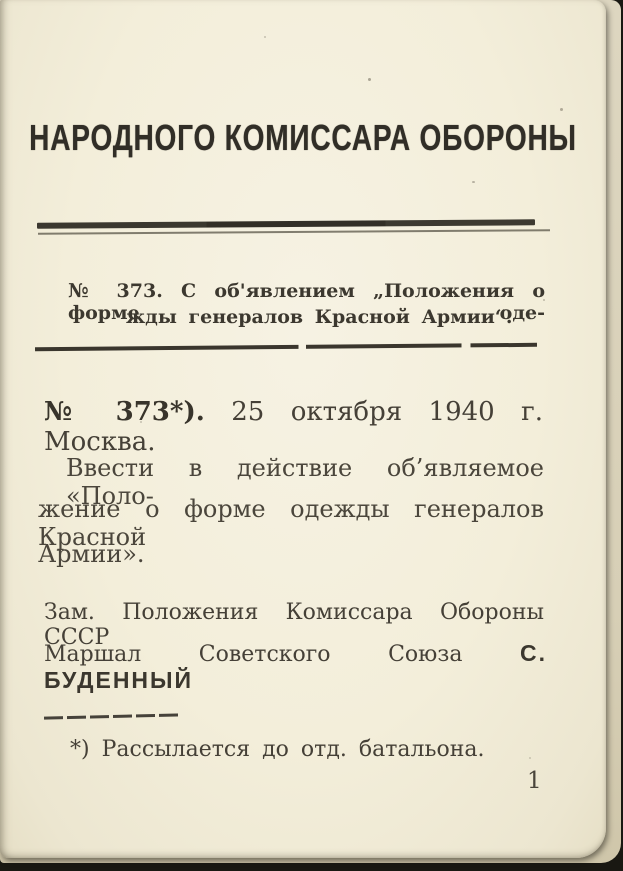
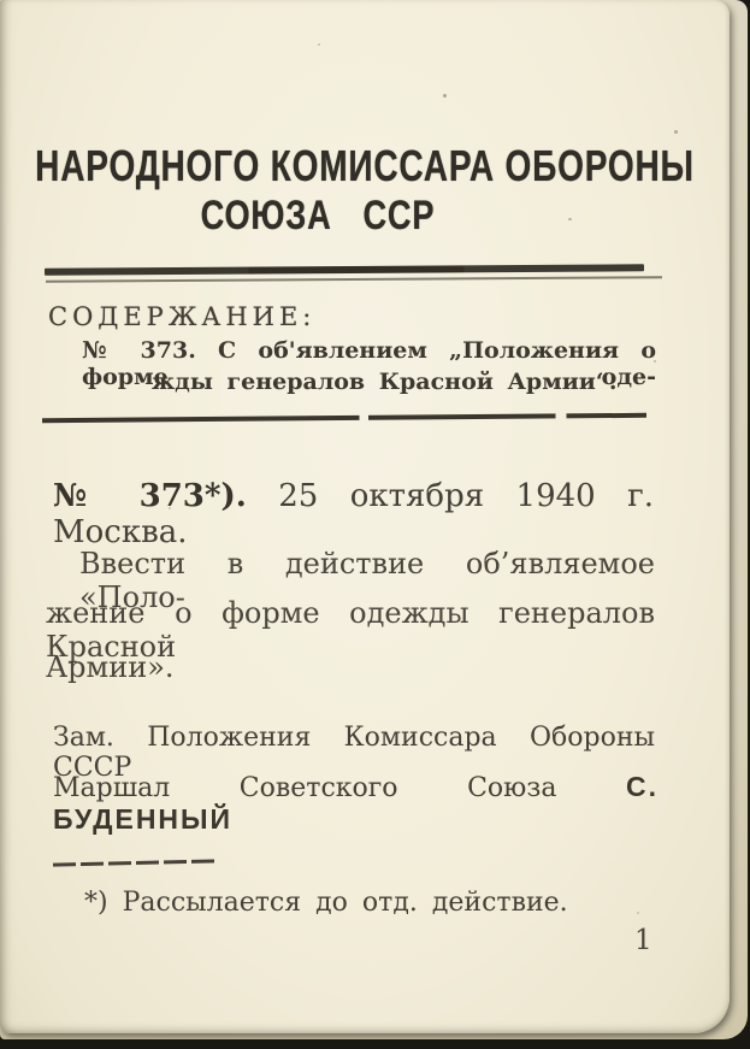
  НАРОДНОГО КОМИССАРА ОБОРОНЫ
+ СОЮЗА ССР
+ СОДЕРЖАНИЕ:
  № 373. С об'явлением „Положения о форме оде-
  жды генералов Красной Армии“.
  № 373*). 25 октября 1940 г. Москва.
  Ввести в действие об’являемое «Поло-
  жение о форме одежды генералов Красной
  Армии».
  Зам. Положения Комиссара Обороны СССР
  Маршал Советского Союза С. БУДЕННЫЙ
- *) Рассылается до отд. батальона.
+ *) Рассылается до отд. действие.
  1
